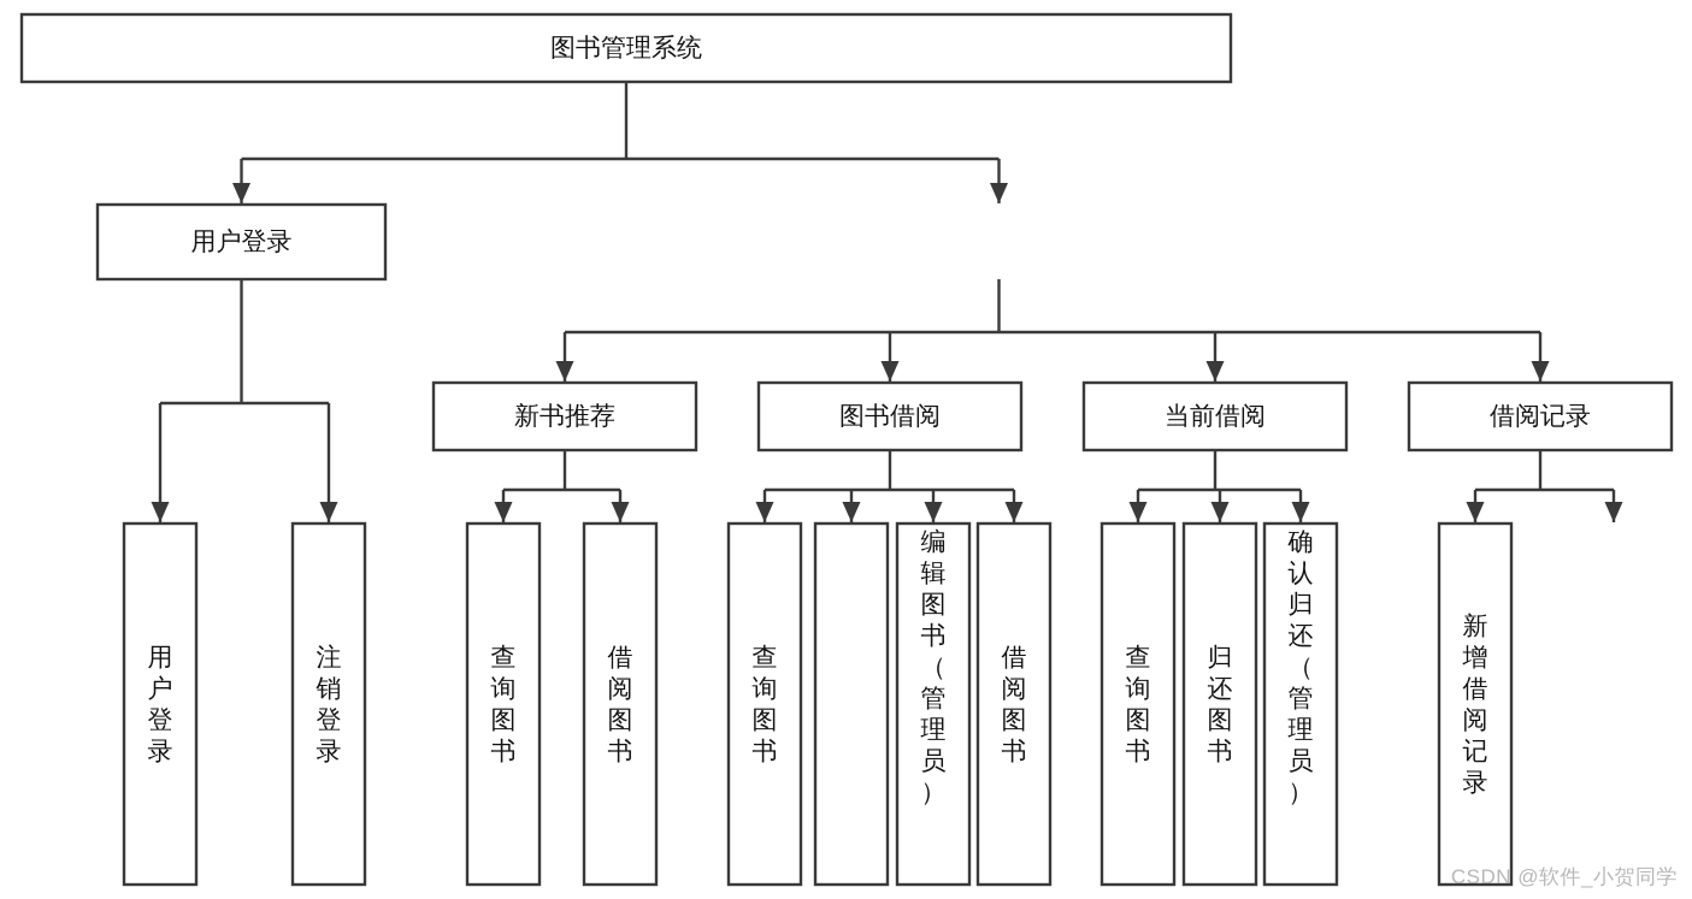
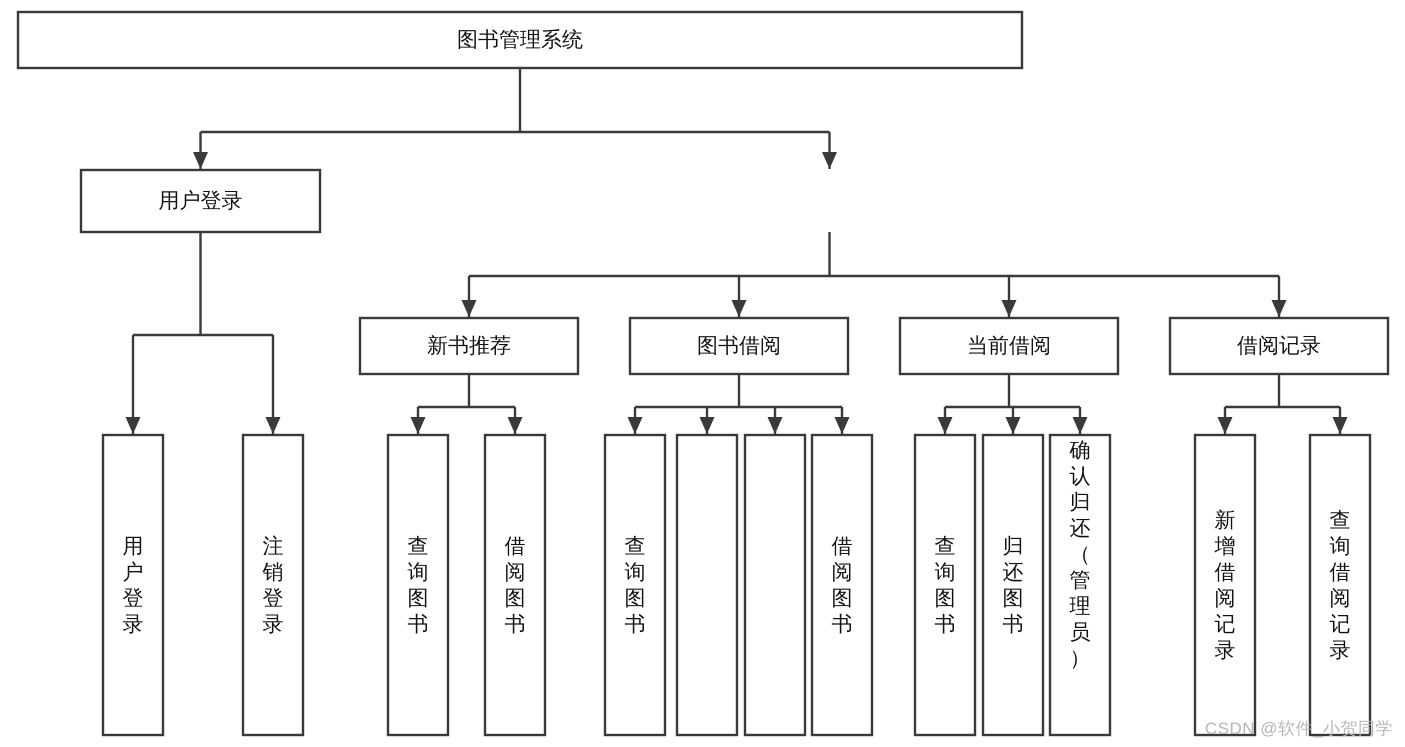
  图书管理系统
  用户登录
  新书推荐
  图书借阅
  当前借阅
  借阅记录
  用户登录
  注销登录
  查询图书
  借阅图书
  查询图书
- 编辑图书（管理员）
  借阅图书
  查询图书
  归还图书
  确认归还（管理员）
  新增借阅记录
+ 查询借阅记录
  CSDN @软件_小贺同学
